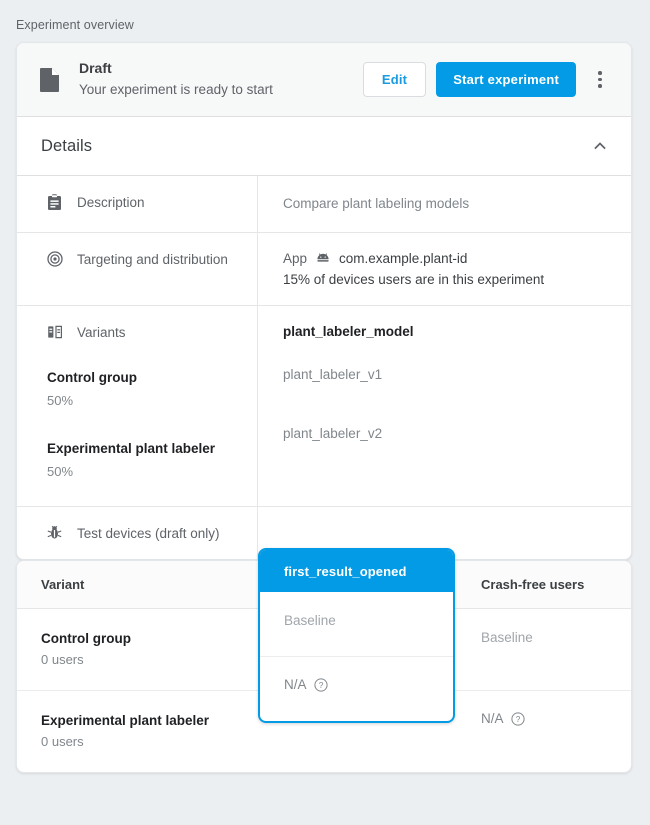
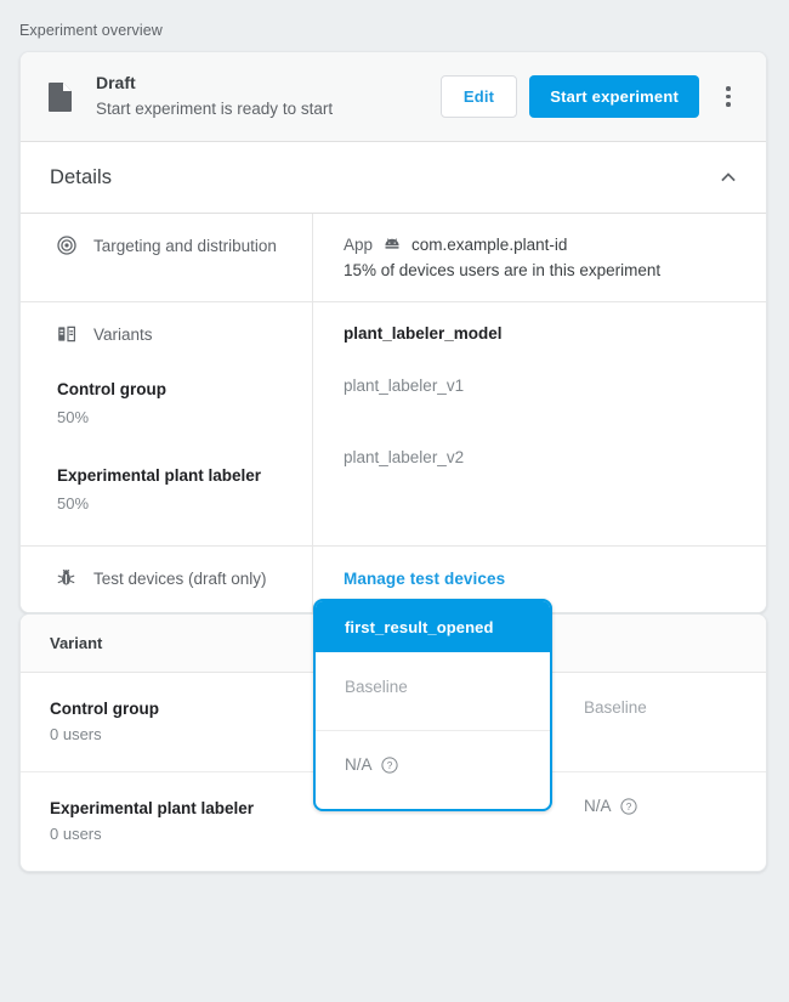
  Experiment overview
  Draft
- Your experiment is ready to start
+ Start experiment is ready to start
  Edit
  Start experiment
  Details
- Description
- Compare plant labeling models
  Targeting and distribution
  App
  com.example.plant-id
  15% of devices users are in this experiment
  Variants
  Control group
  50%
  Experimental plant labeler
  50%
  plant_labeler_model
  plant_labeler_v1
  plant_labeler_v2
  Test devices (draft only)
+ Manage test devices
  Variant
- Crash-free users
  Control group
  0 users
  Baseline
  Experimental plant labeler
  0 users
  N/A
  ?
  first_result_opened
  Baseline
  N/A
  ?
